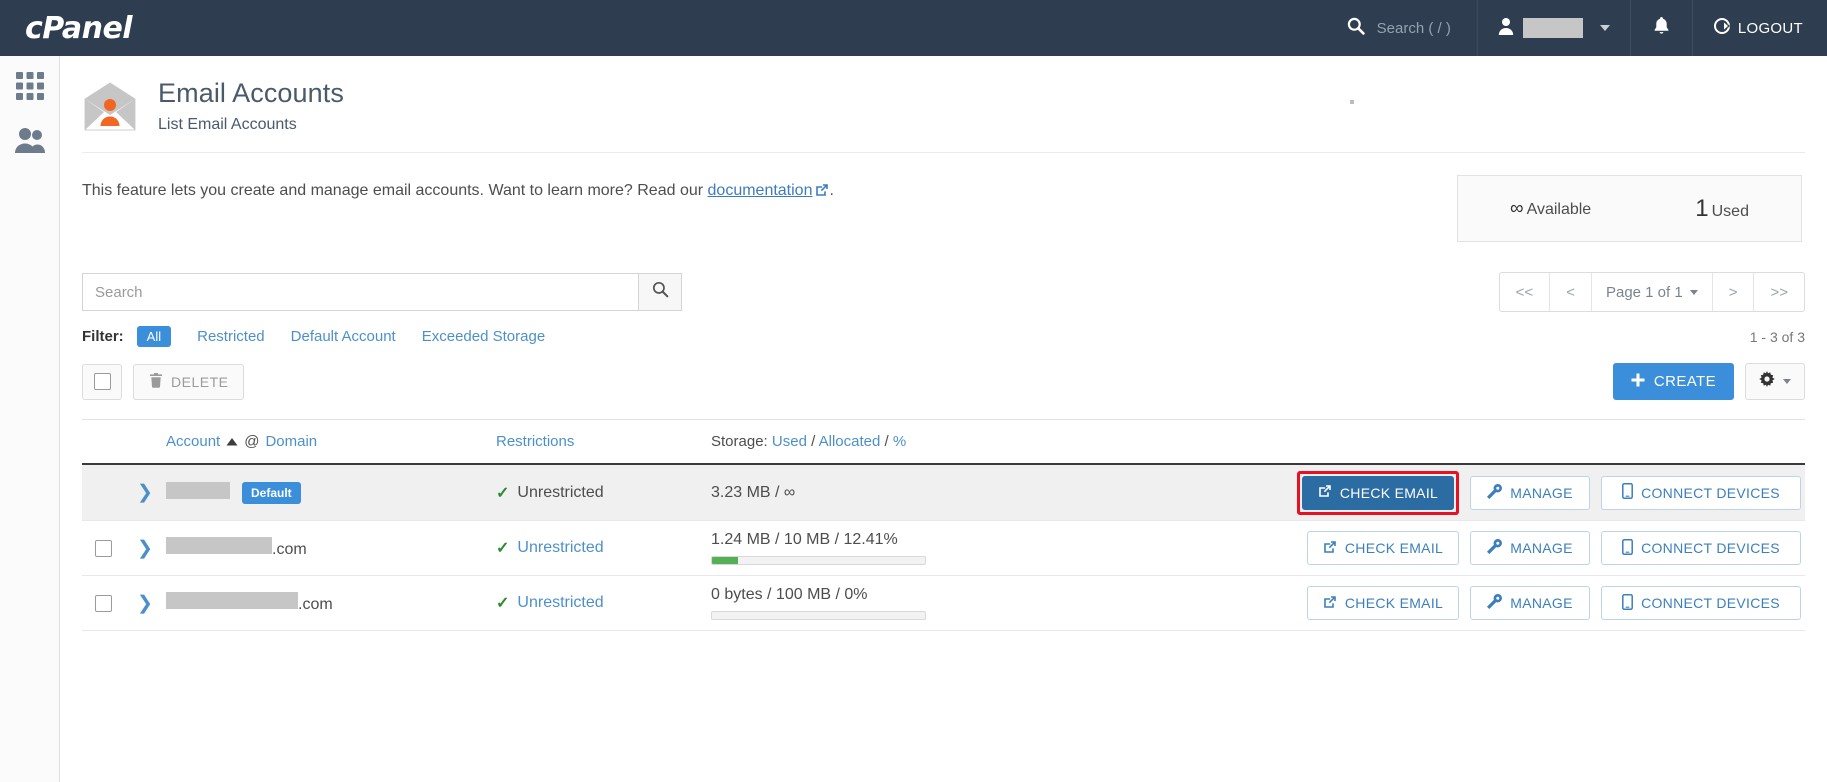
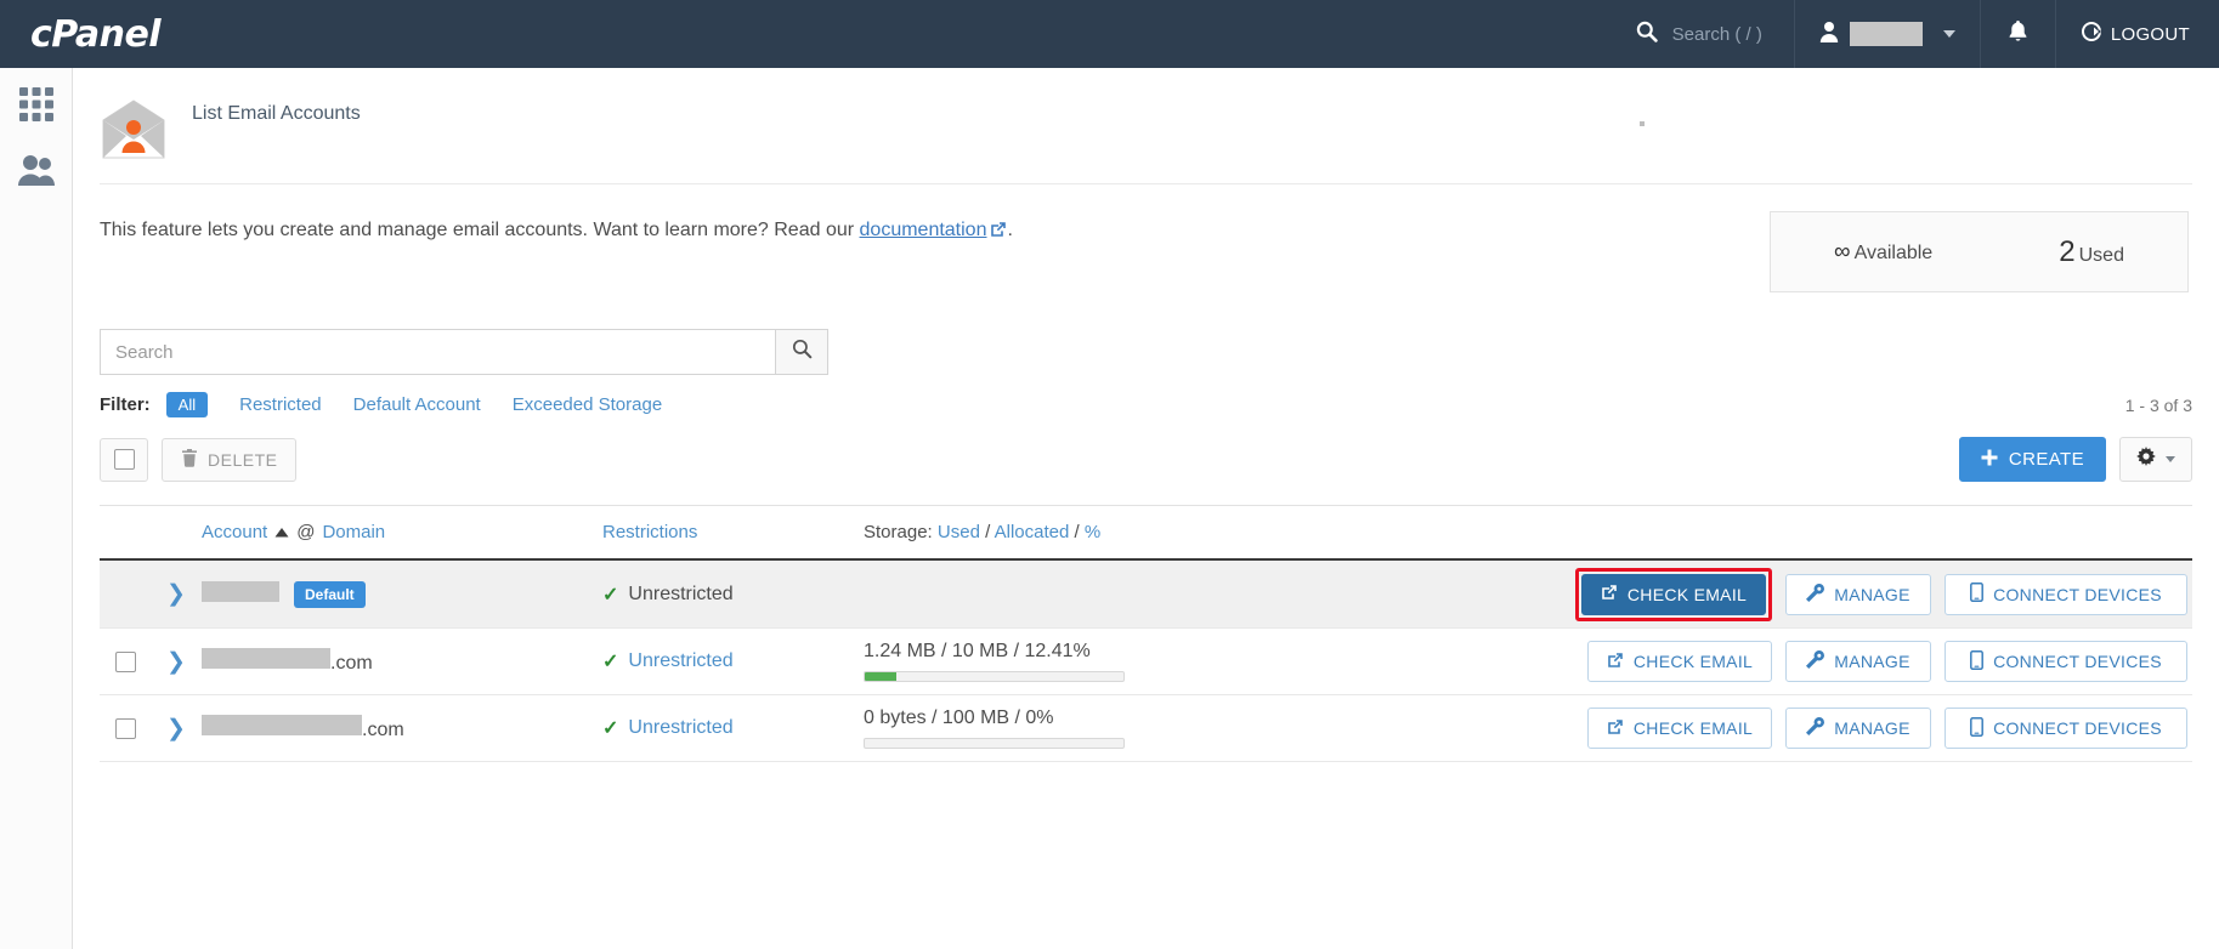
  cPanel
  Search ( / )
  LOGOUT
- Email Accounts
  List Email Accounts
  This feature lets you create and manage email accounts. Want to learn more? Read our documentation .
  ∞ Available
- 1 Used
+ 2 Used
  Search
- <<
- <
- Page 1 of 1
- >
- >>
  Filter:
  All
  Restricted
  Default Account
  Exceeded Storage
  1 - 3 of 3
  DELETE
  CREATE
  Account
  @
  Domain
  Restrictions
  Storage: Used / Allocated / %
  ❯
  Default
  ✓
  Unrestricted
- 3.23 MB / ∞
  CHECK EMAIL
  MANAGE
  CONNECT DEVICES
  ❯
  .com
  ✓
  Unrestricted
  1.24 MB / 10 MB / 12.41%
  CHECK EMAIL
  MANAGE
  CONNECT DEVICES
  ❯
  .com
  ✓
  Unrestricted
  0 bytes / 100 MB / 0%
  CHECK EMAIL
  MANAGE
  CONNECT DEVICES
